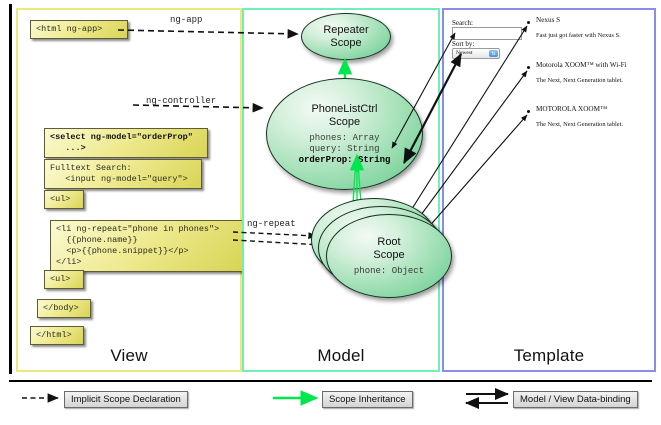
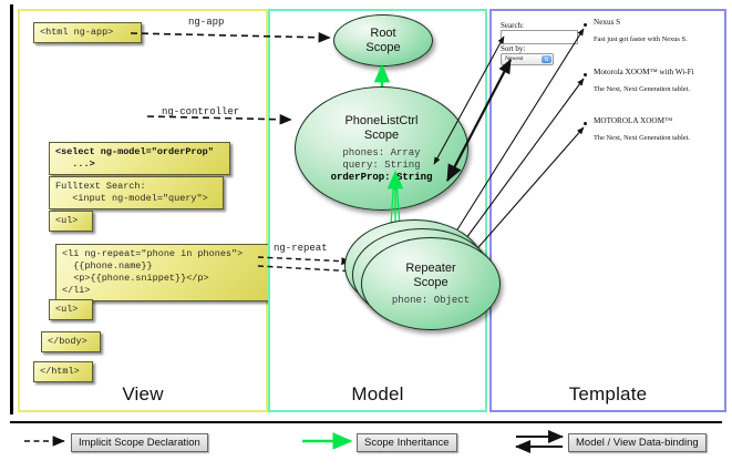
  View
  <html ng-app>
  <select ng-model="orderProp"
  ...>
  Fulltext Search:
  <input ng-model="query">
  <ul>
  <li ng-repeat="phone in phones">
  {{phone.name}}
  <p>{{phone.snippet}}</p>
  </li>
  <ul>
  </body>
  </html>
  Model
- Repeater
+ Root
  Scope
  PhoneListCtrl
  Scope
  phones: Array
  query: String
  orderProp: String
- Root
+ Repeater
  Scope
  phone: Object
  Template
  Search:
  Sort by:
  Nexus S
  Motorola XOOM™ with Wi-Fi
  MOTOROLA XOOM™
  ng-app
  ng-controller
  ng-repeat
  Implicit Scope Declaration
  Scope Inheritance
  Model / View Data-binding
